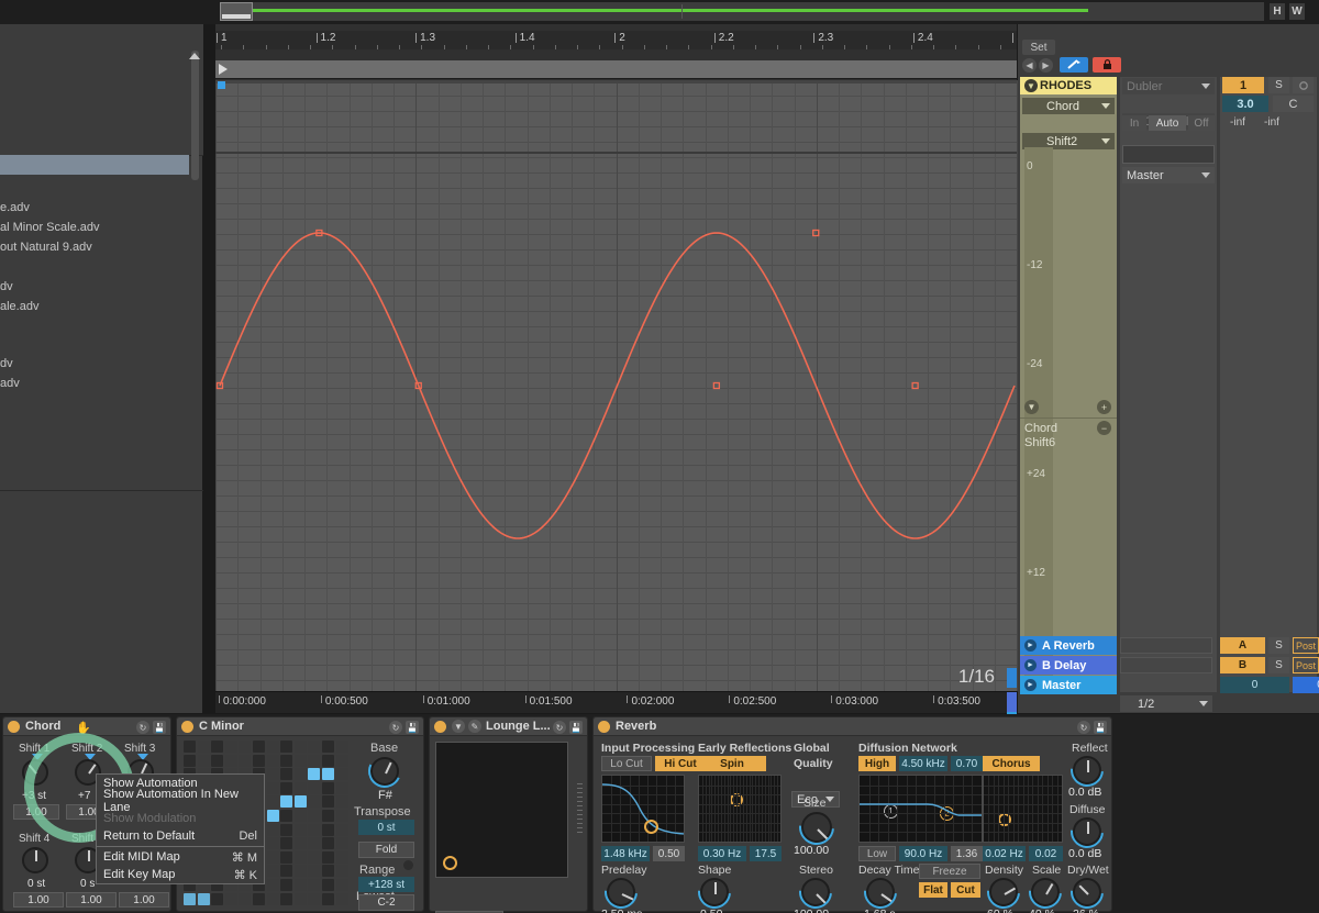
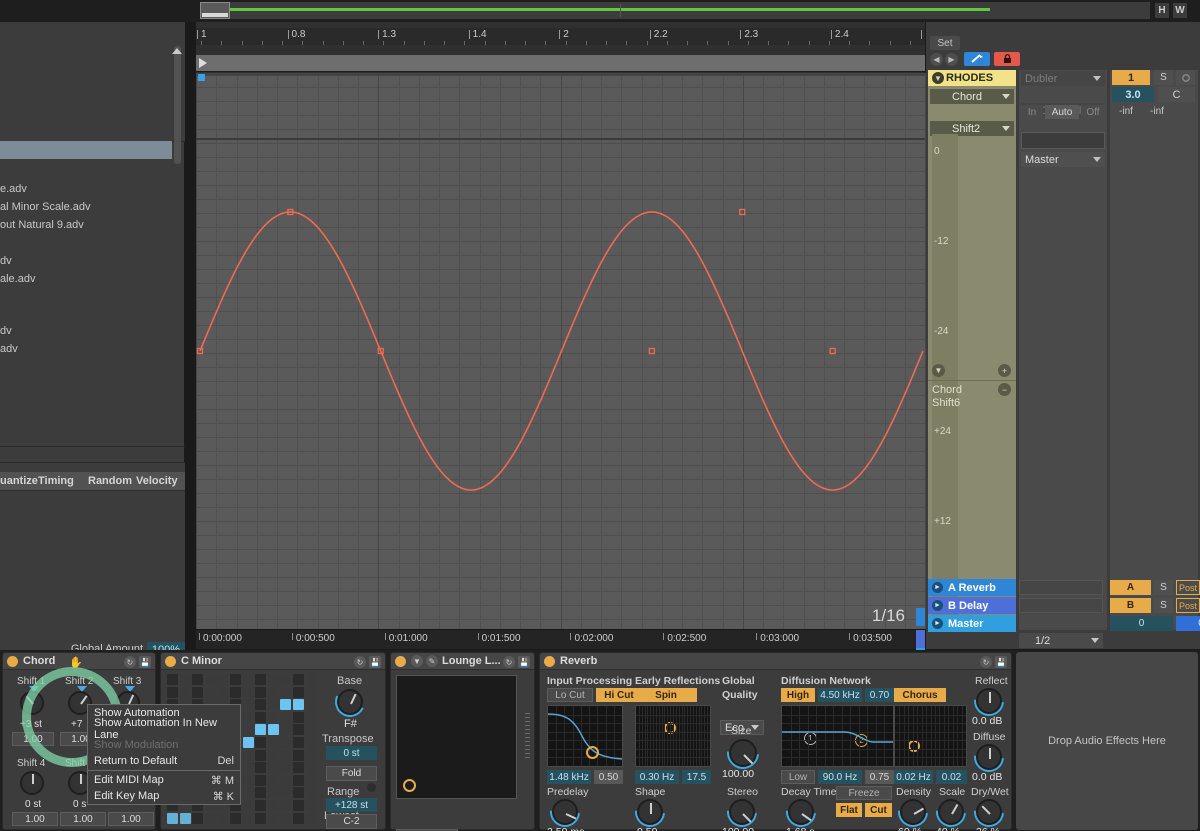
  H
  W
  e.adv
  al Minor Scale.adv
  out Natural 9.adv
  dv
  ale.adv
  dv
  adv
+ uantize
+ Timing
+ Random
+ Velocity
+ Global Amount
  1
- 1.2
+ 0.8
  1.3
  1.4
  2
  2.2
  2.3
  2.4
  1/16
  0:00:000
  0:00:500
  0:01:000
  0:01:500
  0:02:000
  0:02:500
  0:03:000
  0:03:500
  Set
  ◀
  ▶
  ▼
  RHODES
  Chord
  Shift2
  0
  -12
  -24
  +24
  +12
  ▼
  +
  Chord
  Shift6
  −
  Dubler
  In
  Auto
  Off
  Master
  1
  S
  3.0
  C
  -inf
  -inf
  A Reverb
  A
  S
  Post
  B Delay
  B
  S
  Post
  Master
  1/2
  0
  Chord
  ✋
  ↻
  💾
  Shift 1
  Shift 2
  Shift 3
  +3 st
  +7
  1.00
  1.0
  Shift 4
  Shift
  0 st
  0 s
  1.00
  1.00
  1.00
  C Minor
  ↻
  💾
  Base
  F#
  Transpose
  0 st
  Fold
  Range
  +128 st
  C-2
  ▼
  ✎
  Lounge L...
  ↻
  💾
  Reverb
  ↻
  💾
  Input Processing
  Lo Cut
  Hi Cut
  1.48 kHz
  0.50
  Predelay
  Early Reflections
  Spin
  0.30 Hz
  17.5
  Shape
  Global
  Quality
  Eco
  Size
  100.00
  Stereo
  Diffusion Network
  High
  4.50 kHz
  0.70
  1
  Low
  90.0 Hz
- 1.36
+ 0.75
  Chorus
  0.02 Hz
  0.02
  Decay Time
  Freeze
  Flat
  Cut
  Density
  Scale
  Reflect
  0.0 dB
  Diffuse
  0.0 dB
  Dry/Wet
+ Drop Audio Effects Here
  Show Automation
  Show Automation In New Lane
  Show Modulation
  Return to Default
  Del
  Edit MIDI Map
  ⌘ M
  Edit Key Map
  ⌘ K
